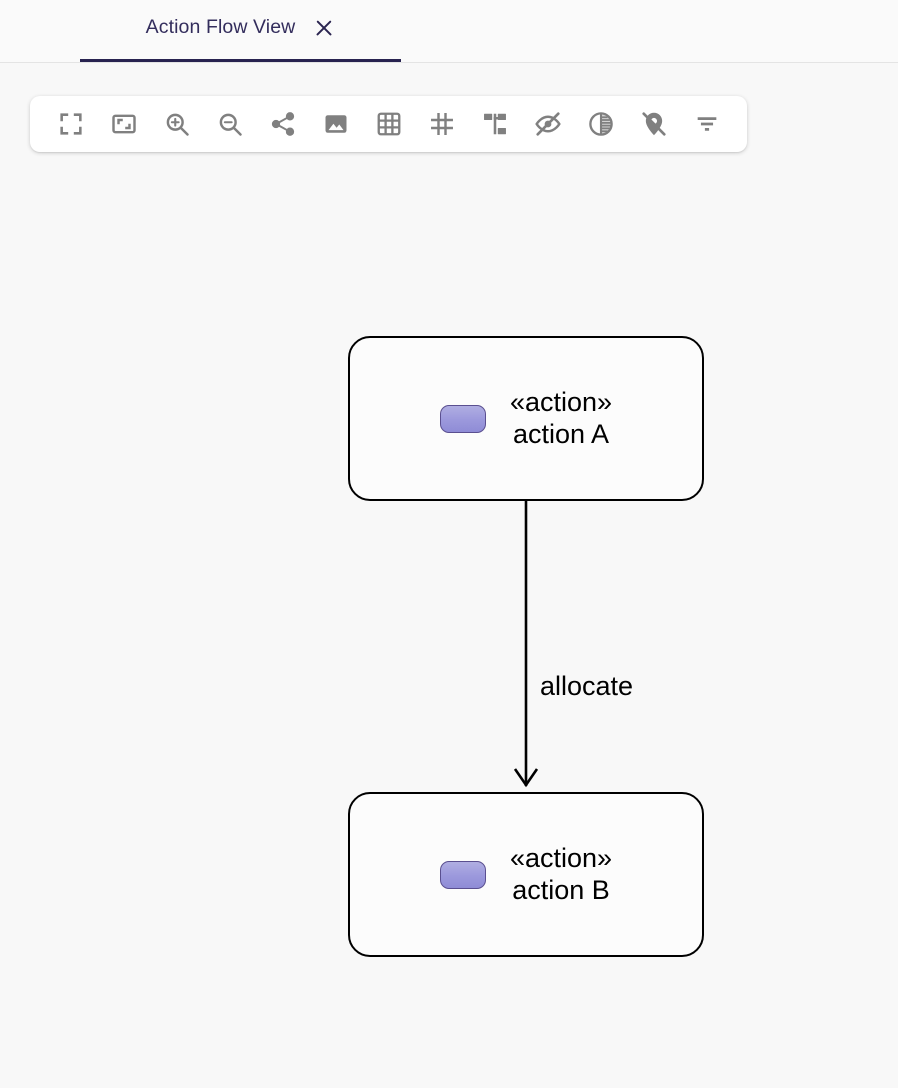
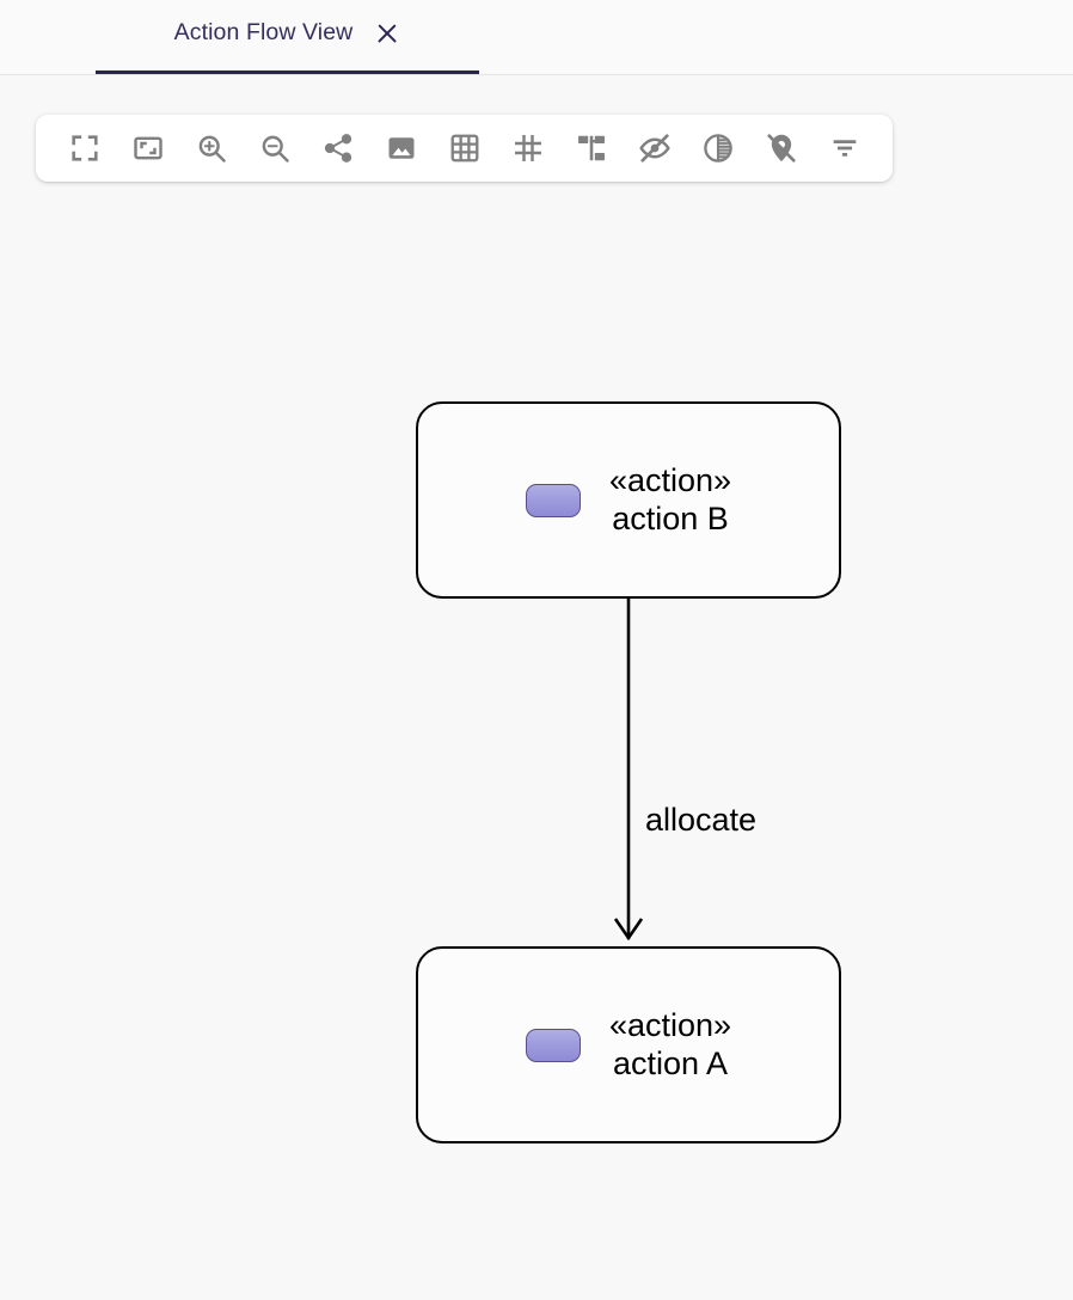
  Action Flow View
  «action»
- action A
+ action B
  allocate
  «action»
- action B
+ action A
